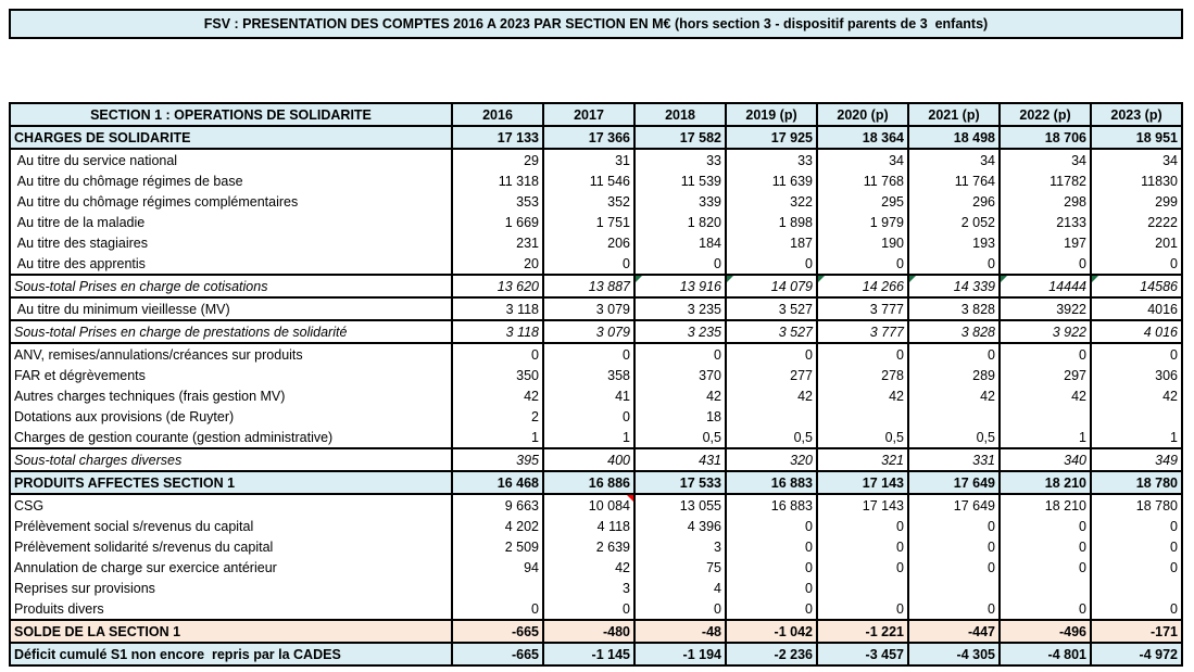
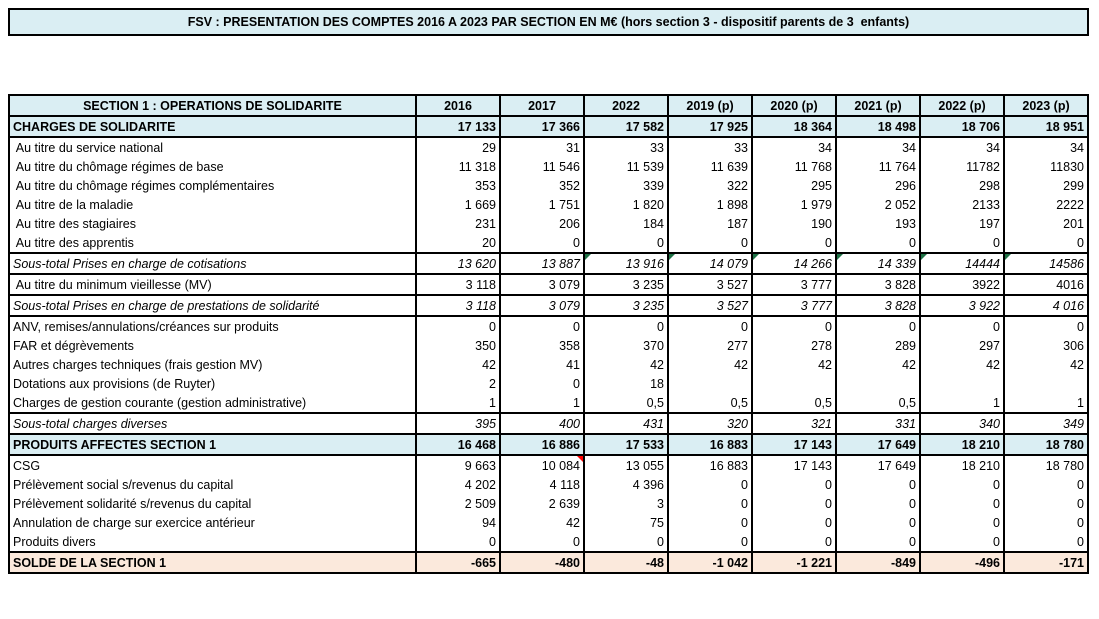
  FSV : PRESENTATION DES COMPTES 2016 A 2023 PAR SECTION EN M€ (hors section 3 - dispositif parents de 3 enfants)
- SECTION 1 : OPERATIONS DE SOLIDARITE	2016	2017	2018	2019 (p)	2020 (p)	2021 (p)	2022 (p)	2023 (p)
+ SECTION 1 : OPERATIONS DE SOLIDARITE	2016	2017	2022	2019 (p)	2020 (p)	2021 (p)	2022 (p)	2023 (p)
  CHARGES DE SOLIDARITE	17 133	17 366	17 582	17 925	18 364	18 498	18 706	18 951
  Au titre du service national	29	31	33	33	34	34	34	34
  Au titre du chômage régimes de base	11 318	11 546	11 539	11 639	11 768	11 764	11782	11830
  Au titre du chômage régimes complémentaires	353	352	339	322	295	296	298	299
  Au titre de la maladie	1 669	1 751	1 820	1 898	1 979	2 052	2133	2222
  Au titre des stagiaires	231	206	184	187	190	193	197	201
  Au titre des apprentis	20	0	0	0	0	0	0	0
  Sous-total Prises en charge de cotisations	13 620	13 887	13 916	14 079	14 266	14 339	14444	14586
  Au titre du minimum vieillesse (MV)	3 118	3 079	3 235	3 527	3 777	3 828	3922	4016
  Sous-total Prises en charge de prestations de solidarité	3 118	3 079	3 235	3 527	3 777	3 828	3 922	4 016
  ANV, remises/annulations/créances sur produits	0	0	0	0	0	0	0	0
  FAR et dégrèvements	350	358	370	277	278	289	297	306
  Autres charges techniques (frais gestion MV)	42	41	42	42	42	42	42	42
  Dotations aux provisions (de Ruyter)	2	0	18
  Charges de gestion courante (gestion administrative)	1	1	0,5	0,5	0,5	0,5	1	1
  Sous-total charges diverses	395	400	431	320	321	331	340	349
  PRODUITS AFFECTES SECTION 1	16 468	16 886	17 533	16 883	17 143	17 649	18 210	18 780
  CSG	9 663	10 084	13 055	16 883	17 143	17 649	18 210	18 780
  Prélèvement social s/revenus du capital	4 202	4 118	4 396	0	0	0	0	0
  Prélèvement solidarité s/revenus du capital	2 509	2 639	3	0	0	0	0	0
  Annulation de charge sur exercice antérieur	94	42	75	0	0	0	0	0
- Reprises sur provisions		3	4	0
  Produits divers	0	0	0	0	0	0	0	0
- SOLDE DE LA SECTION 1	-665	-480	-48	-1 042	-1 221	-447	-496	-171
+ SOLDE DE LA SECTION 1	-665	-480	-48	-1 042	-1 221	-849	-496	-171
- Déficit cumulé S1 non encore repris par la CADES	-665	-1 145	-1 194	-2 236	-3 457	-4 305	-4 801	-4 972
